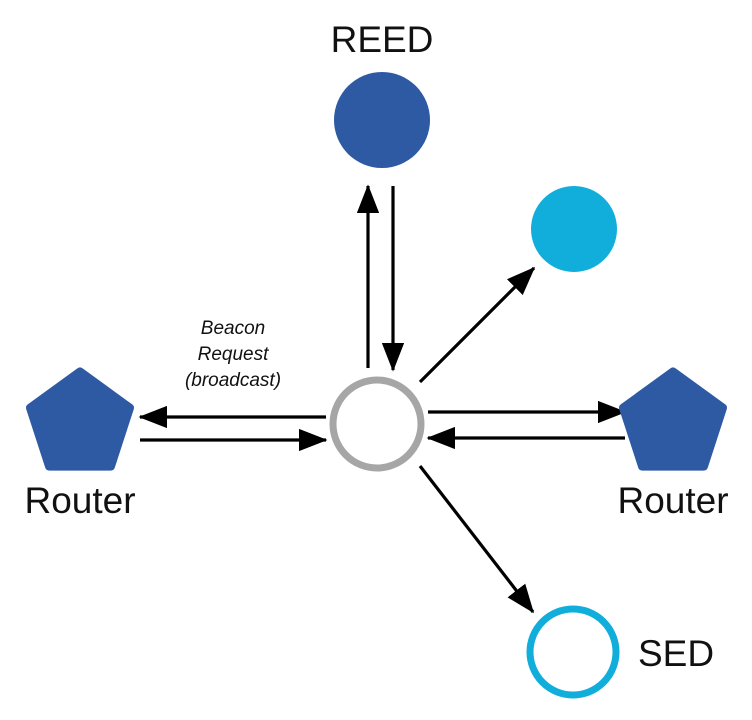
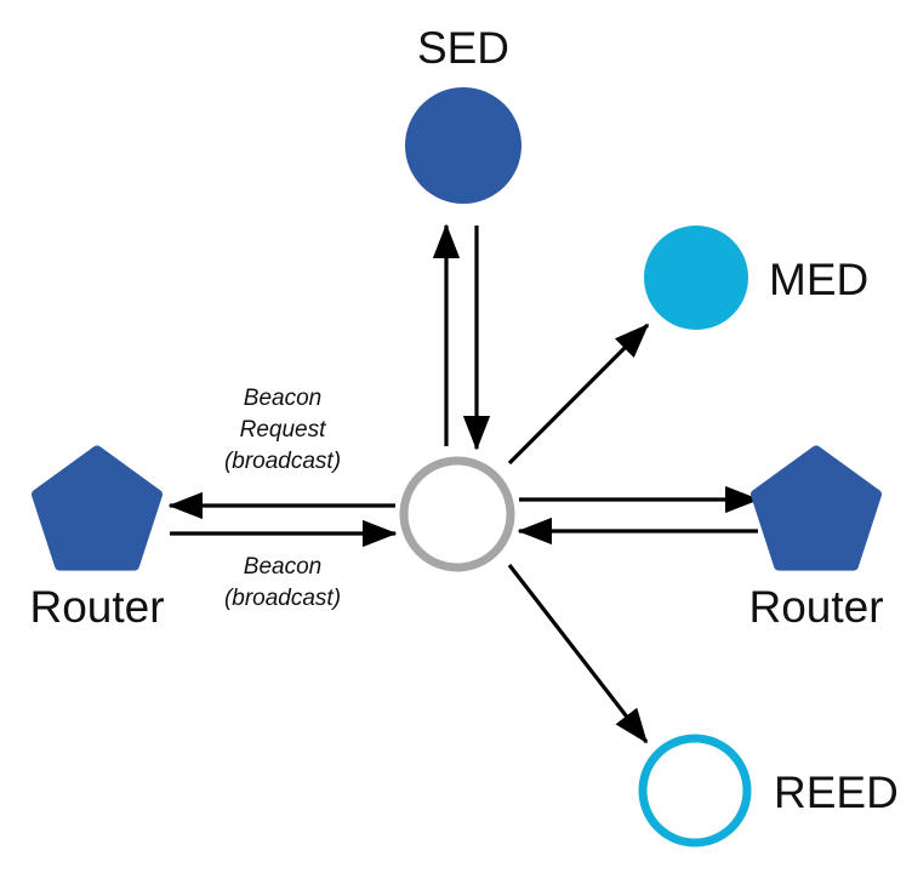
- REED
+ SED
+ MED
- SED
+ REED
  Router
  Router
  Beacon Request (broadcast)
+ Beacon (broadcast)
